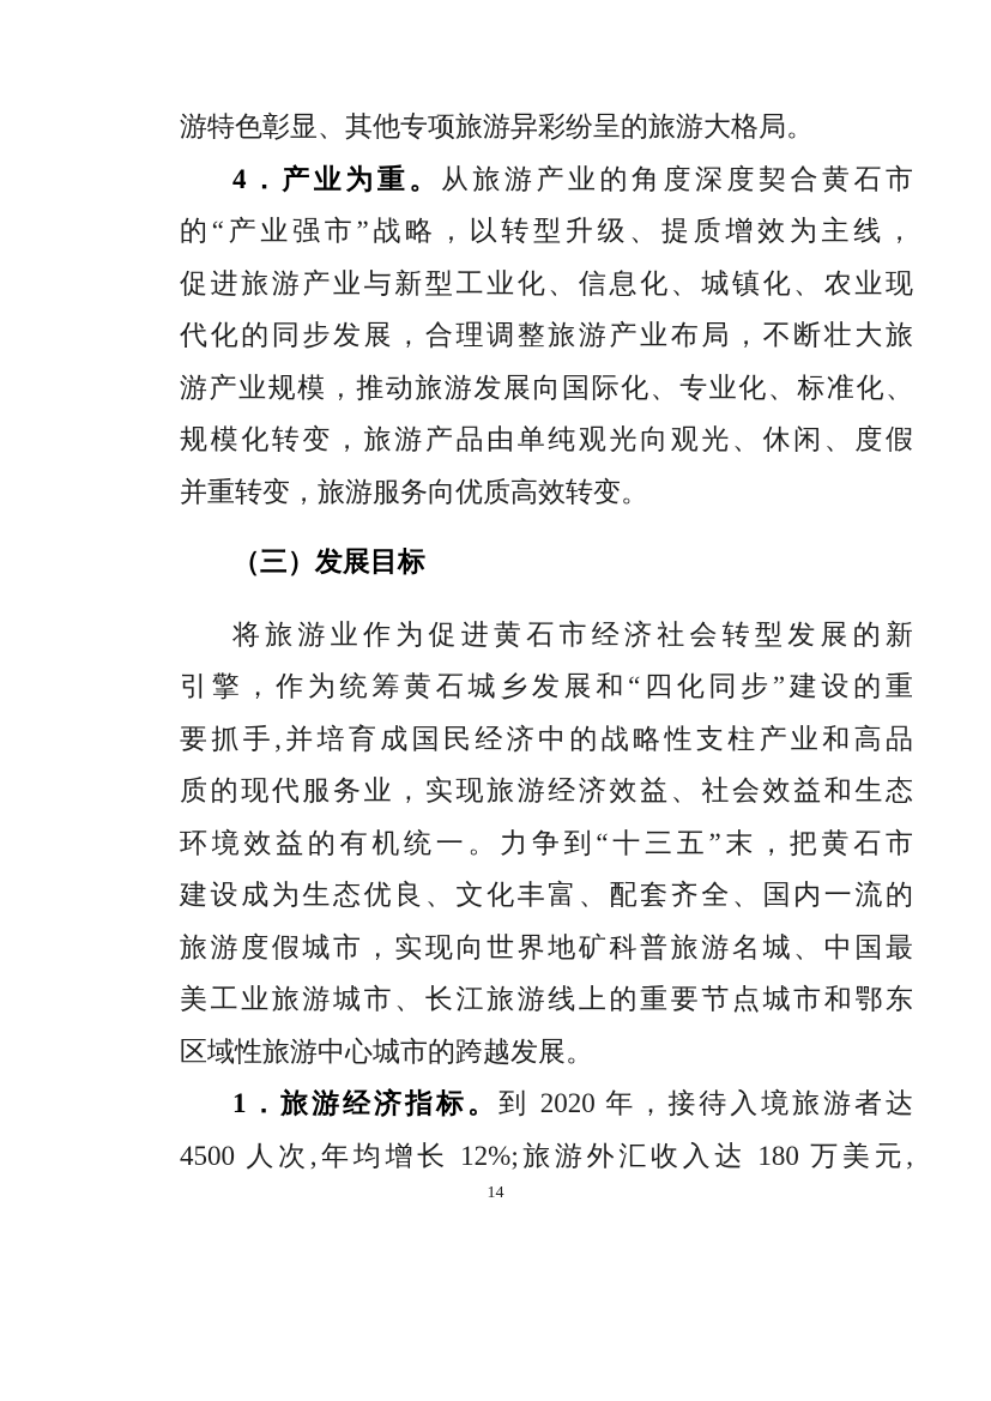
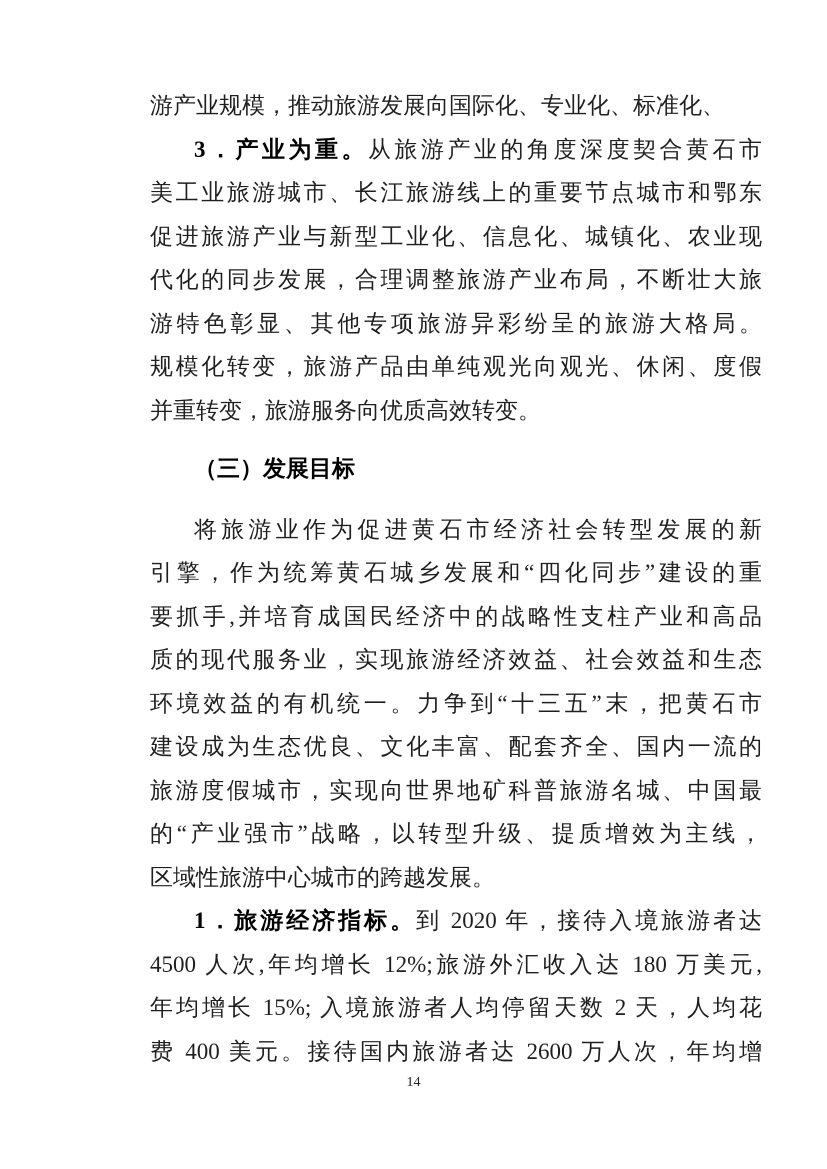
- 游特色彰显、其他专项旅游异彩纷呈的旅游大格局。
+ 游产业规模，推动旅游发展向国际化、专业化、标准化、
- 4．产业为重。从旅游产业的角度深度契合黄石市
+ 3．产业为重。从旅游产业的角度深度契合黄石市
- 的“产业强市”战略，以转型升级、提质增效为主线，
+ 美工业旅游城市、长江旅游线上的重要节点城市和鄂东
  促进旅游产业与新型工业化、信息化、城镇化、农业现
  代化的同步发展，合理调整旅游产业布局，不断壮大旅
- 游产业规模，推动旅游发展向国际化、专业化、标准化、
+ 游特色彰显、其他专项旅游异彩纷呈的旅游大格局。
  规模化转变，旅游产品由单纯观光向观光、休闲、度假
  并重转变，旅游服务向优质高效转变。
  （三）发展目标
  将旅游业作为促进黄石市经济社会转型发展的新
  引擎，作为统筹黄石城乡发展和“四化同步”建设的重
  要抓手,并培育成国民经济中的战略性支柱产业和高品
  质的现代服务业，实现旅游经济效益、社会效益和生态
  环境效益的有机统一。力争到“十三五”末，把黄石市
  建设成为生态优良、文化丰富、配套齐全、国内一流的
  旅游度假城市，实现向世界地矿科普旅游名城、中国最
- 美工业旅游城市、长江旅游线上的重要节点城市和鄂东
+ 的“产业强市”战略，以转型升级、提质增效为主线，
  区域性旅游中心城市的跨越发展。
  1．旅游经济指标。到 2020 年，接待入境旅游者达
  4500 人次,年均增长 12%;旅游外汇收入达 180 万美元,
+ 年均增长 15%; 入境旅游者人均停留天数 2 天，人均花
+ 费 400 美元。接待国内旅游者达 2600 万人次，年均增
  14
